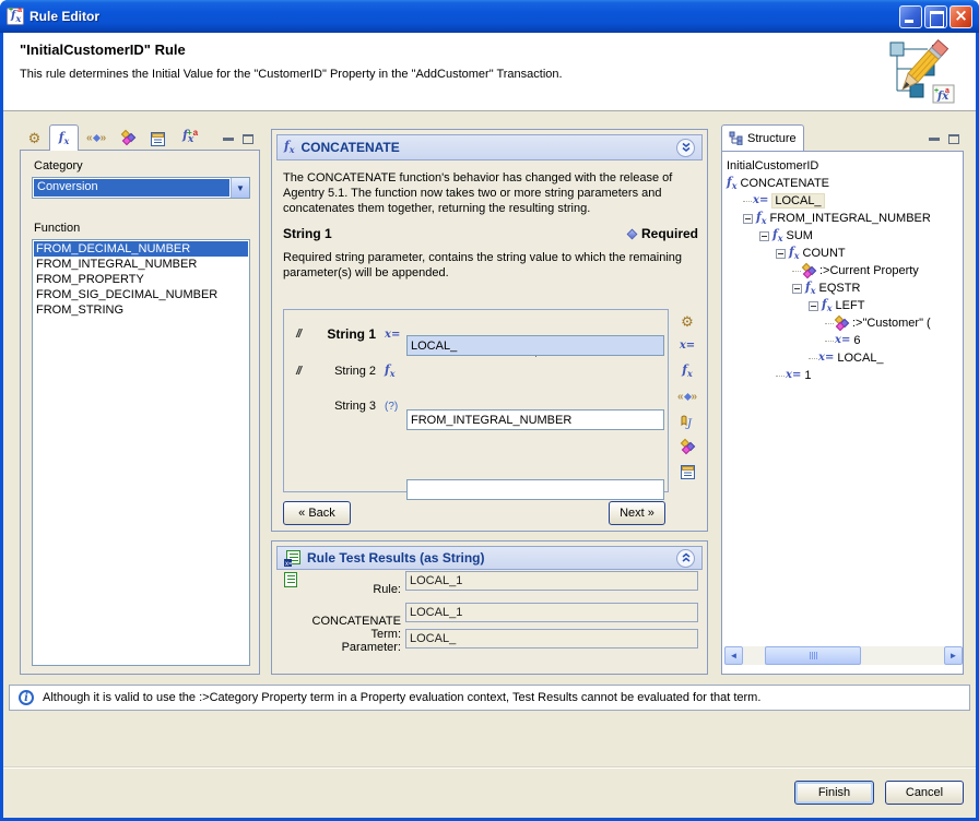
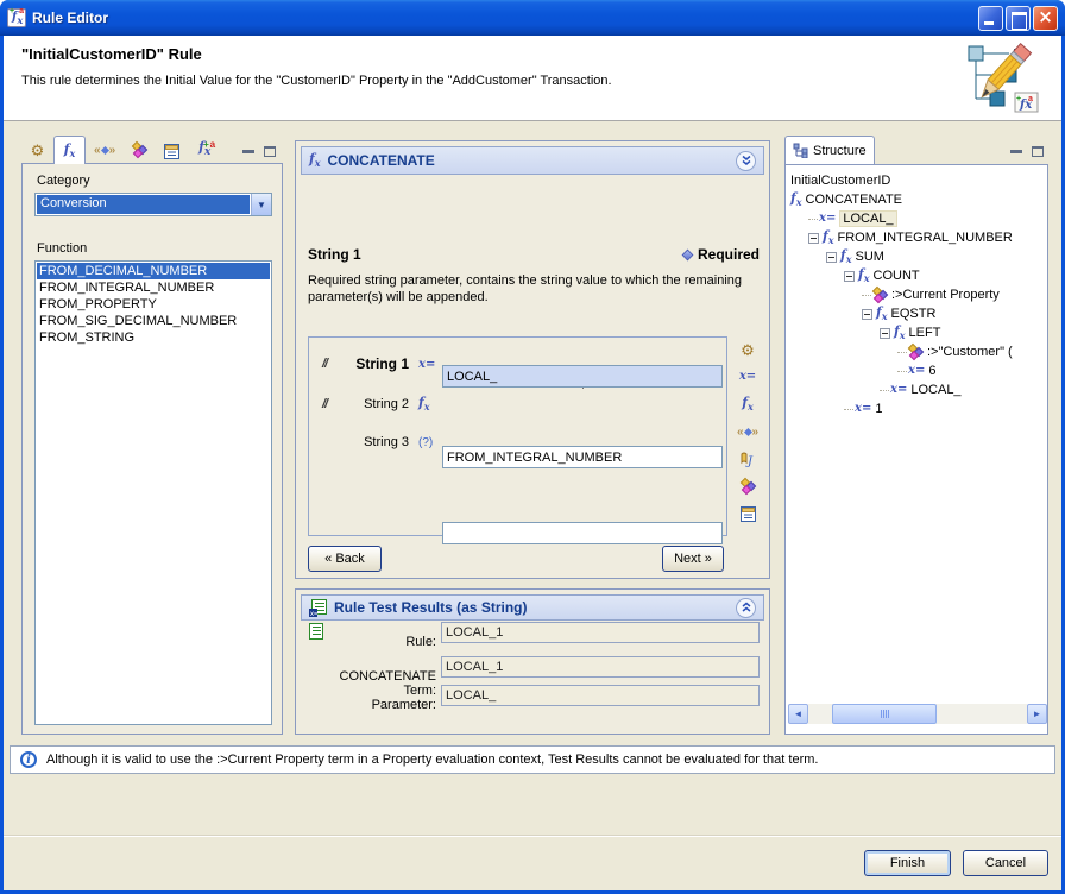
  fx
  Rule Editor
  "InitialCustomerID" Rule
  This rule determines the Initial Value for the "CustomerID" Property in the "AddCustomer" Transaction.
  fx
  ⚙
  fx
  « »
  +
  a
  fx
  Category
  Conversion
  ▼
  Function
  FROM_DECIMAL_NUMBER
  FROM_INTEGRAL_NUMBER
  FROM_PROPERTY
  FROM_SIG_DECIMAL_NUMBER
  FROM_STRING
  fx
  CONCATENATE
- The CONCATENATE function's behavior has changed with the release of Agentry 5.1. The function now takes two or more string parameters and concatenates them together, returning the resulting string.
  String 1
  Required
  Required string parameter, contains the string value to which the remaining parameter(s) will be appended.
  //
  String 1
  x=
  LOCAL_
  //
  String 2
  fx
  FROM_INTEGRAL_NUMBER
  String 3
  (?)
  ⚙
  x=
  fx
  « »
  J
  « Back
  Next »
  Rule Test Results (as String)
  Rule:
  LOCAL_1
  CONCATENATE Term:
  LOCAL_1
  Parameter:
  LOCAL_
  Structure
  InitialCustomerID
  fx
  CONCATENATE
  x=
  LOCAL_
  fx
  FROM_INTEGRAL_NUMBER
  fx
  SUM
  fx
  COUNT
  :>Current Property
  fx
  EQSTR
  fx
  LEFT
  :>"Customer" (
  x=
  6
  x=
  LOCAL_
  x=
  1
  ◄
  ►
  i
- Although it is valid to use the :>Category Property term in a Property evaluation context, Test Results cannot be evaluated for that term.
+ Although it is valid to use the :>Current Property term in a Property evaluation context, Test Results cannot be evaluated for that term.
  Finish
  Cancel
